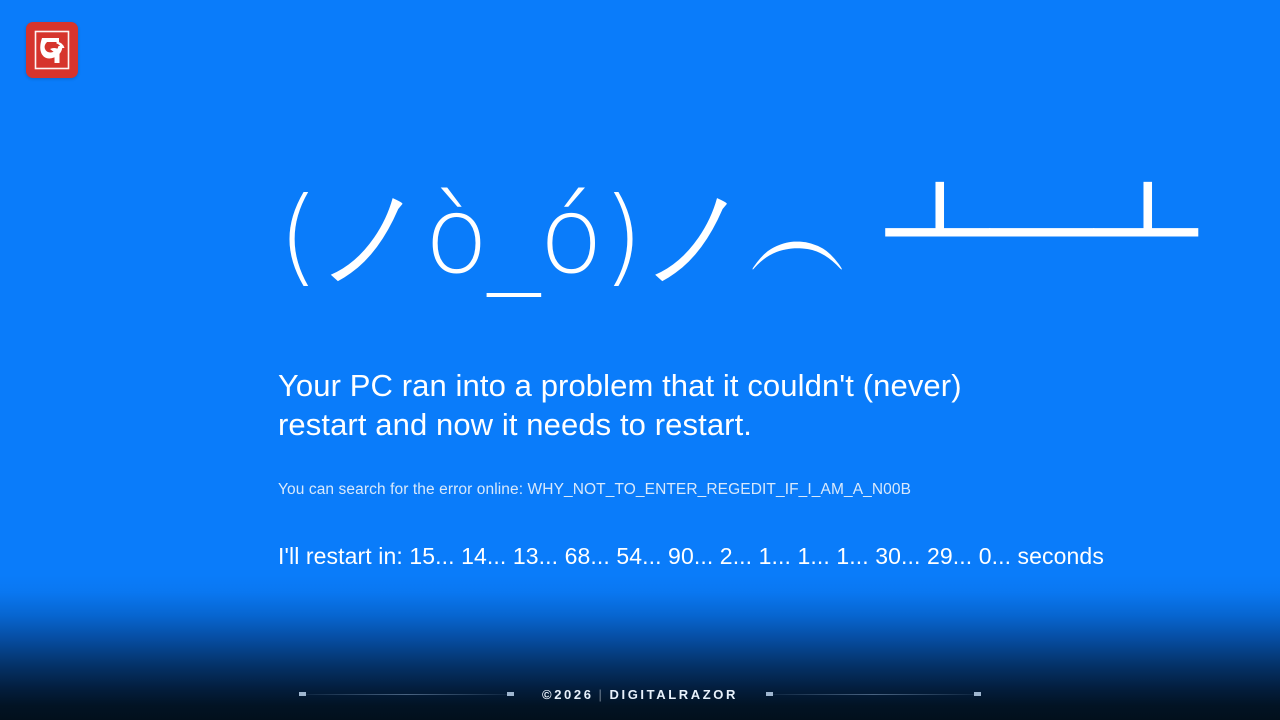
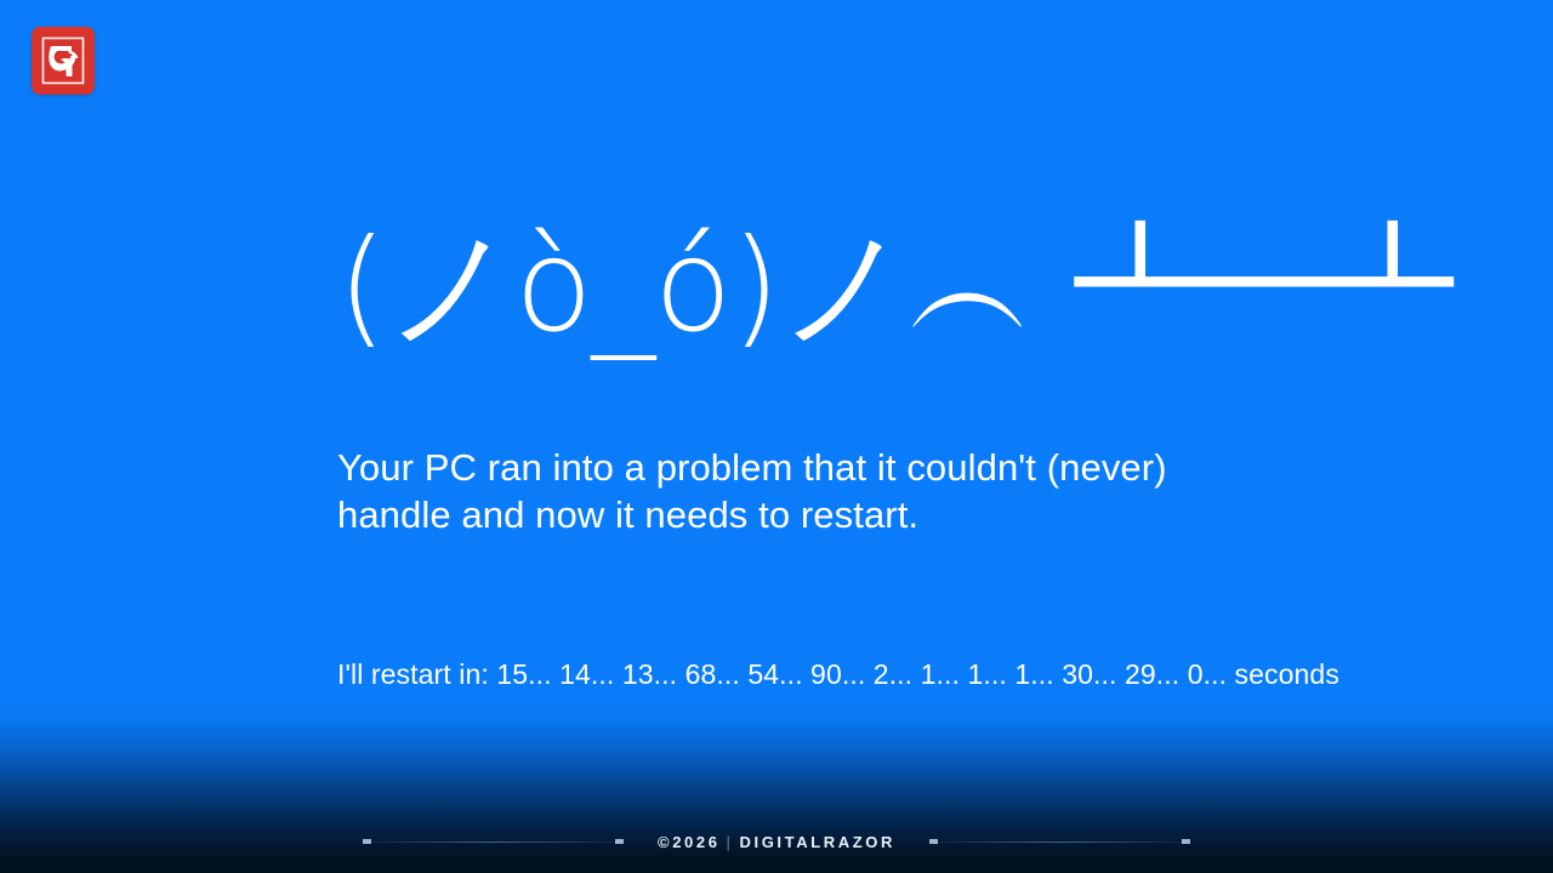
  (ノò_ó)ノ︵ ┻━┻
- Your PC ran into a problem that it couldn't (never) restart and now it needs to restart.
+ Your PC ran into a problem that it couldn't (never) handle and now it needs to restart.
- You can search for the error online: WHY_NOT_TO_ENTER_REGEDIT_IF_I_AM_A_N00B
  I'll restart in: 15... 14... 13... 68... 54... 90... 2... 1... 1... 1... 30... 29... 0... seconds
  ©2026 | DIGITALRAZOR
